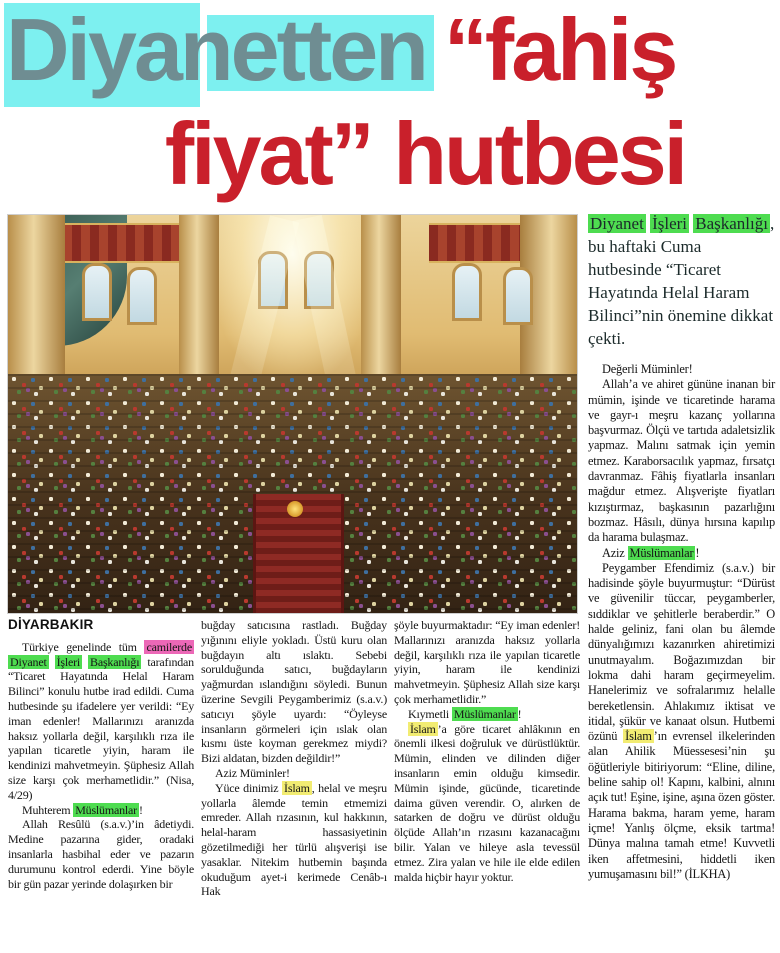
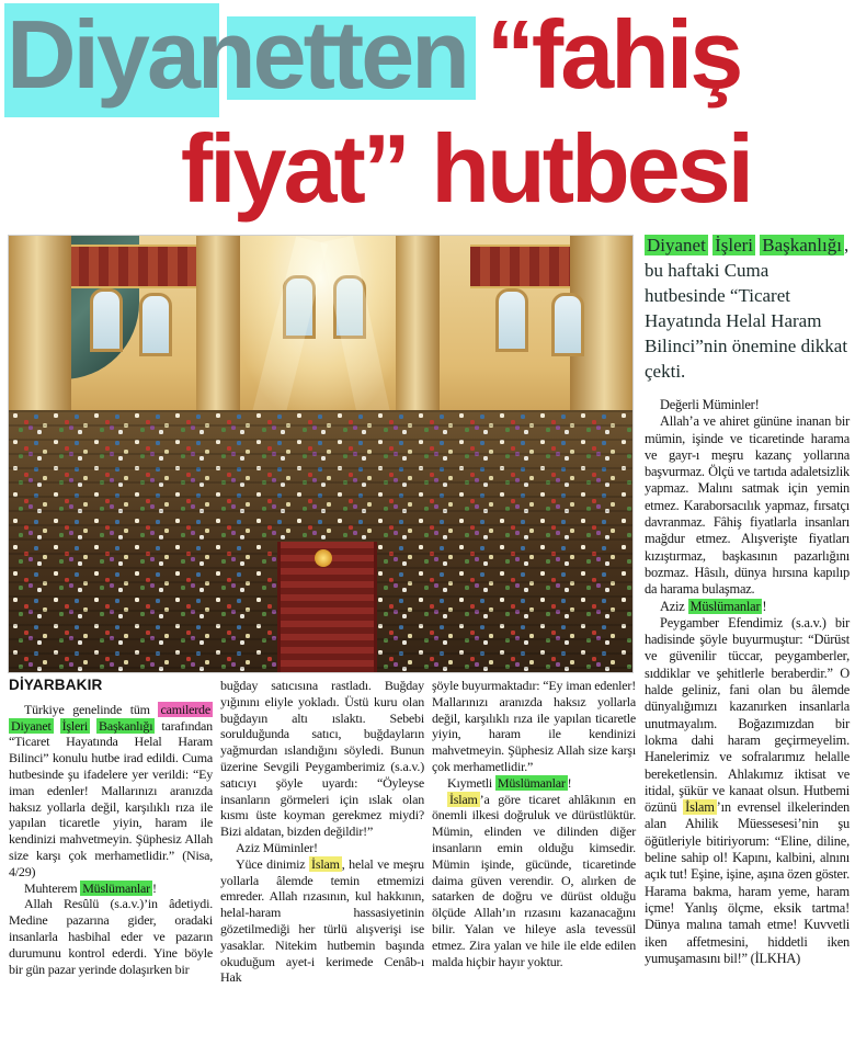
  Diyanetten “fahiş
  fiyat” hutbesi
  Diyanet İşleri Başkanlığı, bu haftaki Cuma hutbesinde “Ticaret Hayatında Helal Haram Bilinci”nin önemine dikkat çekti.
  Değerli Müminler!
  Allah’a ve ahiret gününe inanan bir mümin, işinde ve ticaretinde harama ve gayr-ı meşru kazanç yollarına başvurmaz. Ölçü ve tartıda adaletsizlik yapmaz. Malını satmak için yemin etmez. Karaborsacılık yapmaz, fırsatçı davranmaz. Fâhiş fiyatlarla insanları mağdur etmez. Alışverişte fiyatları kızıştırmaz, başkasının pazarlığını bozmaz. Hâsılı, dünya hırsına kapılıp da harama bulaşmaz.
  Aziz Müslümanlar !
- Peygamber Efendimiz (s.a.v.) bir hadisinde şöyle buyurmuştur: “Dürüst ve güvenilir tüccar, peygamberler, sıddiklar ve şehitlerle beraberdir.” O halde geliniz, fani olan bu âlemde dünyalığımızı kazanırken ahiretimizi unutmayalım. Boğazımızdan bir lokma dahi haram geçirmeyelim. Hanelerimiz ve sofralarımız helalle bereketlensin. Ahlakımız iktisat ve itidal, şükür ve kanaat olsun. Hutbemi özünü İslam ’ın evrensel ilkelerinden alan Ahilik Müessesesi’nin şu öğütleriyle bitiriyorum: “Eline, diline, beline sahip ol! Kapını, kalbini, alnını açık tut! Eşine, işine, aşına özen göster. Harama bakma, haram yeme, haram içme! Yanlış ölçme, eksik tartma! Dünya malına tamah etme! Kuvvetli iken affetmesini, hiddetli iken yumuşamasını bil!” (İLKHA)
+ Peygamber Efendimiz (s.a.v.) bir hadisinde şöyle buyurmuştur: “Dürüst ve güvenilir tüccar, peygamberler, sıddiklar ve şehitlerle beraberdir.” O halde geliniz, fani olan bu âlemde dünyalığımızı kazanırken insanlarla unutmayalım. Boğazımızdan bir lokma dahi haram geçirmeyelim. Hanelerimiz ve sofralarımız helalle bereketlensin. Ahlakımız iktisat ve itidal, şükür ve kanaat olsun. Hutbemi özünü İslam ’ın evrensel ilkelerinden alan Ahilik Müessesesi’nin şu öğütleriyle bitiriyorum: “Eline, diline, beline sahip ol! Kapını, kalbini, alnını açık tut! Eşine, işine, aşına özen göster. Harama bakma, haram yeme, haram içme! Yanlış ölçme, eksik tartma! Dünya malına tamah etme! Kuvvetli iken affetmesini, hiddetli iken yumuşamasını bil!” (İLKHA)
  DİYARBAKIR
  Türkiye genelinde tüm camilerde Diyanet İşleri Başkanlığı tarafından “Ticaret Hayatında Helal Haram Bilinci” konulu hutbe irad edildi. Cuma hutbesinde şu ifadelere yer verildi: “Ey iman edenler! Mallarınızı aranızda haksız yollarla değil, karşılıklı rıza ile yapılan ticaretle yiyin, haram ile kendinizi mahvetmeyin. Şüphesiz Allah size karşı çok merhametlidir.” (Nisa, 4/29)
  Muhterem Müslümanlar !
  Allah Resûlü (s.a.v.)’in âdetiydi. Medine pazarına gider, oradaki insanlarla hasbihal eder ve pazarın durumunu kontrol ederdi. Yine böyle bir gün pazar yerinde dolaşırken bir
  buğday satıcısına rastladı. Buğday yığınını eliyle yokladı. Üstü kuru olan buğdayın altı ıslaktı. Sebebi sorulduğunda satıcı, buğdayların yağmurdan ıslandığını söyledi. Bunun üzerine Sevgili Peygamberimiz (s.a.v.) satıcıyı şöyle uyardı: “Öyleyse insanların görmeleri için ıslak olan kısmı üste koyman gerekmez miydi? Bizi aldatan, bizden değildir!”
  Aziz Müminler!
  Yüce dinimiz İslam , helal ve meşru yollarla âlemde temin etmemizi emreder. Allah rızasının, kul hakkının, helal-haram hassasiyetinin gözetilmediği her türlü alışverişi ise yasaklar. Nitekim hutbemin başında okuduğum ayet-i kerimede Cenâb-ı Hak
  şöyle buyurmaktadır: “Ey iman edenler! Mallarınızı aranızda haksız yollarla değil, karşılıklı rıza ile yapılan ticaretle yiyin, haram ile kendinizi mahvetmeyin. Şüphesiz Allah size karşı çok merhametlidir.”
  Kıymetli Müslümanlar !
  İslam ’a göre ticaret ahlâkının en önemli ilkesi doğruluk ve dürüstlüktür. Mümin, elinden ve dilinden diğer insanların emin olduğu kimsedir. Mümin işinde, gücünde, ticaretinde daima güven verendir. O, alırken de satarken de doğru ve dürüst olduğu ölçüde Allah’ın rızasını kazanacağını bilir. Yalan ve hileye asla tevessül etmez. Zira yalan ve hile ile elde edilen malda hiçbir hayır yoktur.
